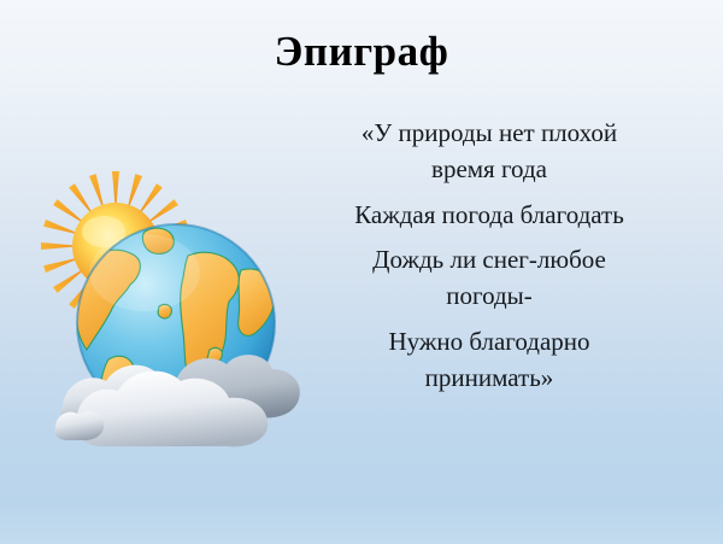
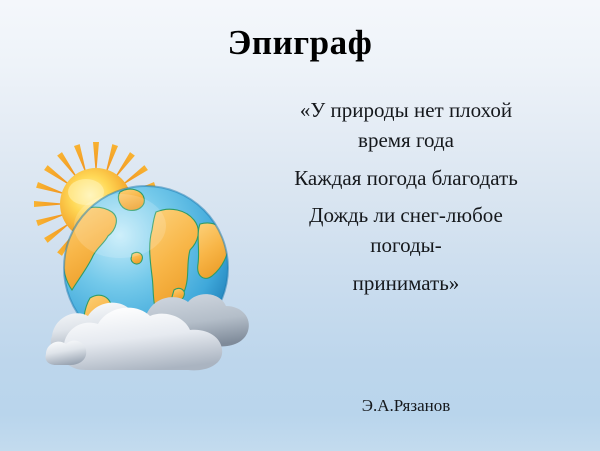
  Эпиграф
  «У природы нет плохой
  время года
  Каждая погода благодать
  Дождь ли снег-любое
  погоды-
- Нужно благодарно
  принимать»
+ Э.А.Рязанов
